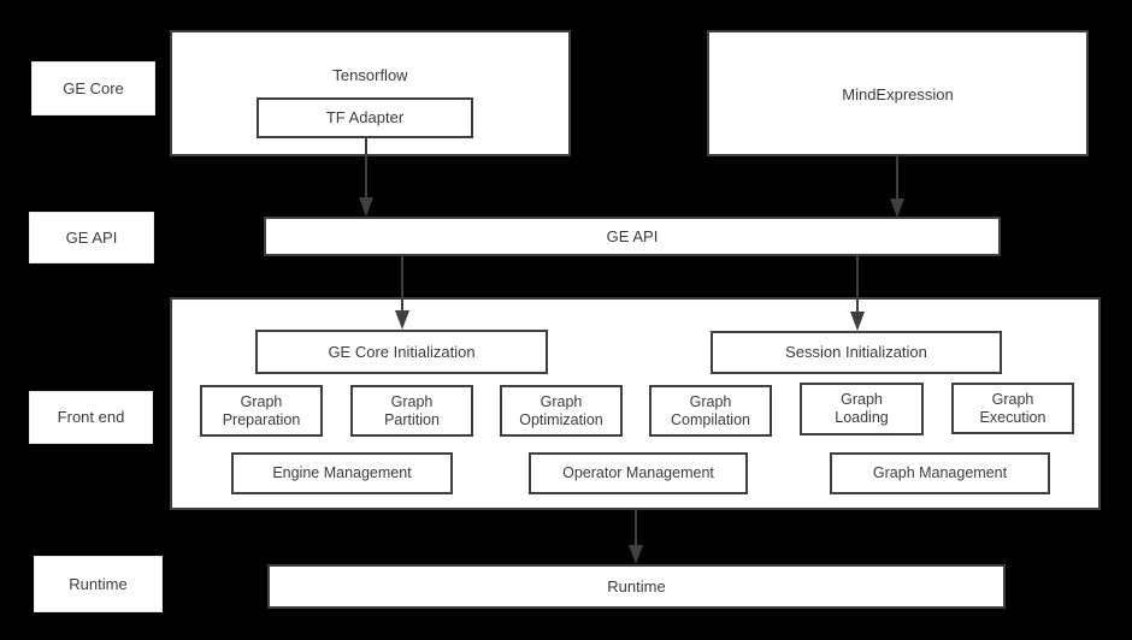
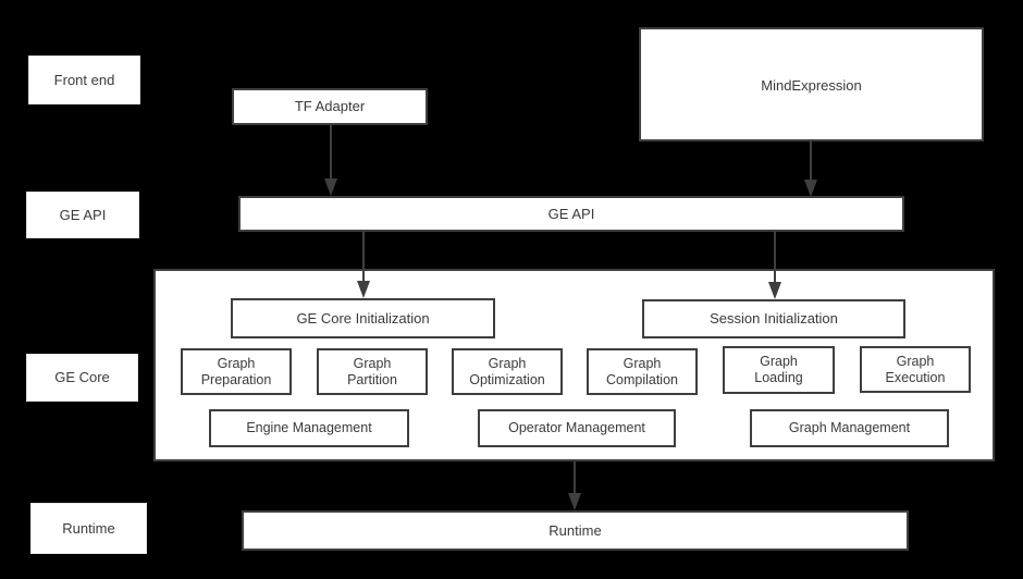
- GE Core
+ Front end
  GE API
- Front end
+ GE Core
  Runtime
- Tensorflow
  TF Adapter
  MindExpression
  GE API
  GE Core Initialization
  Session Initialization
  Graph
  Preparation
  Graph
  Partition
  Graph
  Optimization
  Graph
  Compilation
  Graph
  Loading
  Graph
  Execution
  Engine Management
  Operator Management
  Graph Management
  Runtime
